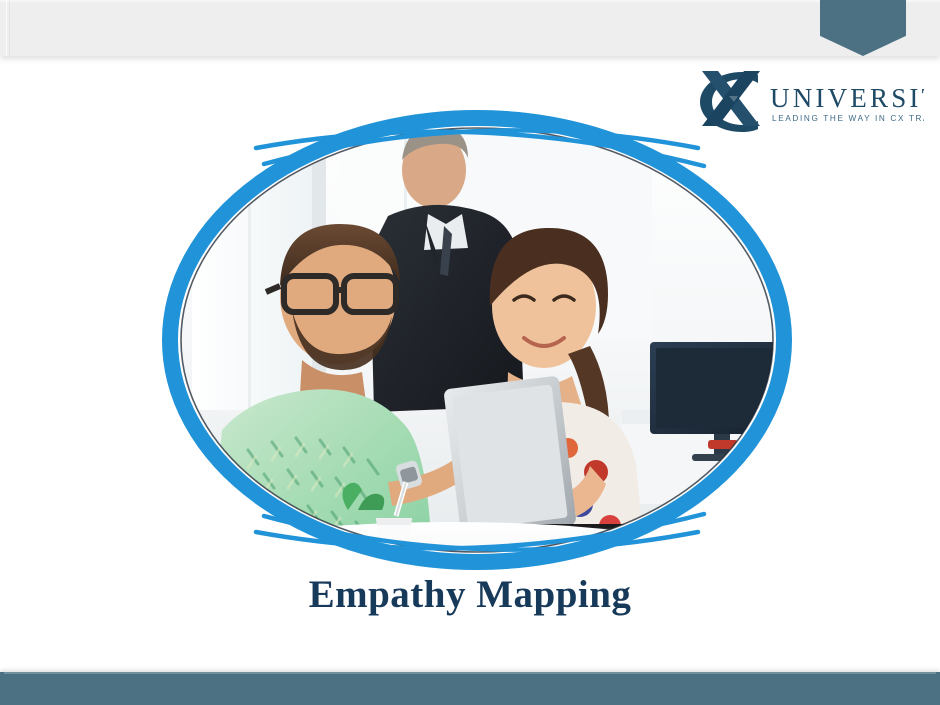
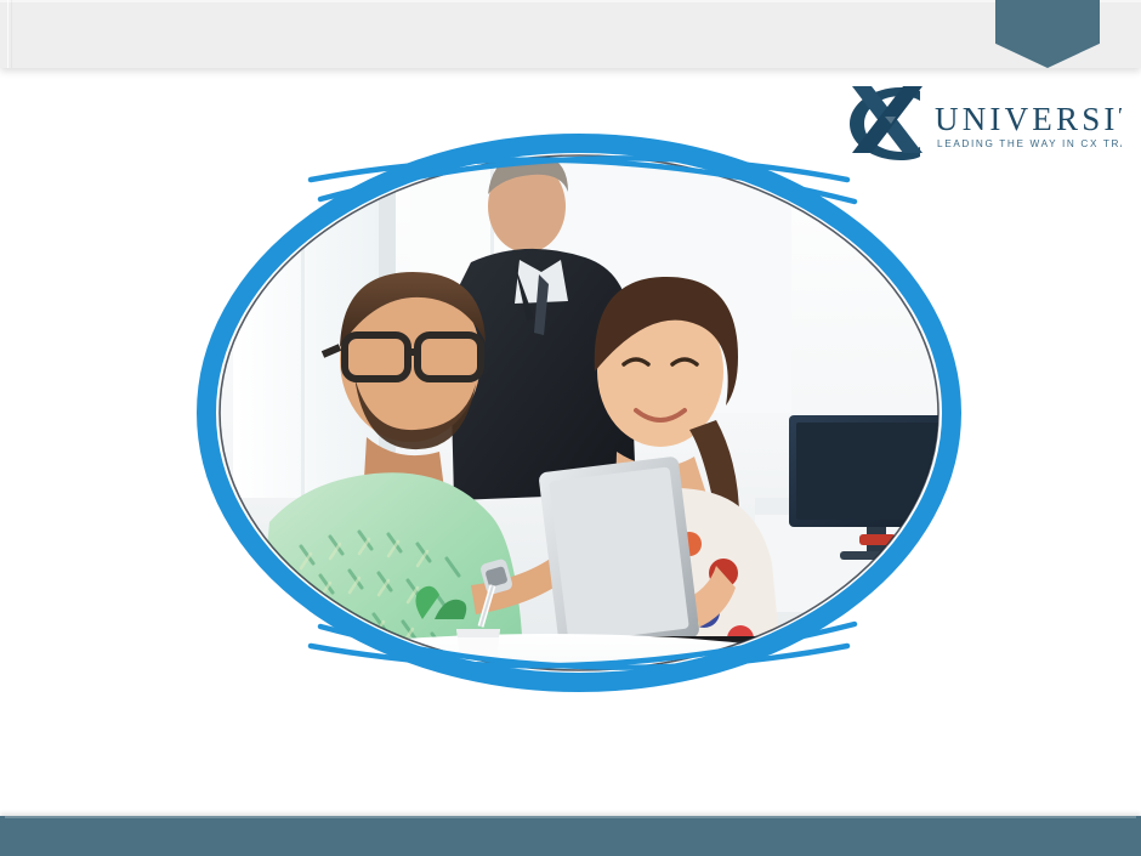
  UNIVERSI
  LEADING THE WAY IN CX TR
- Empathy Mapping
